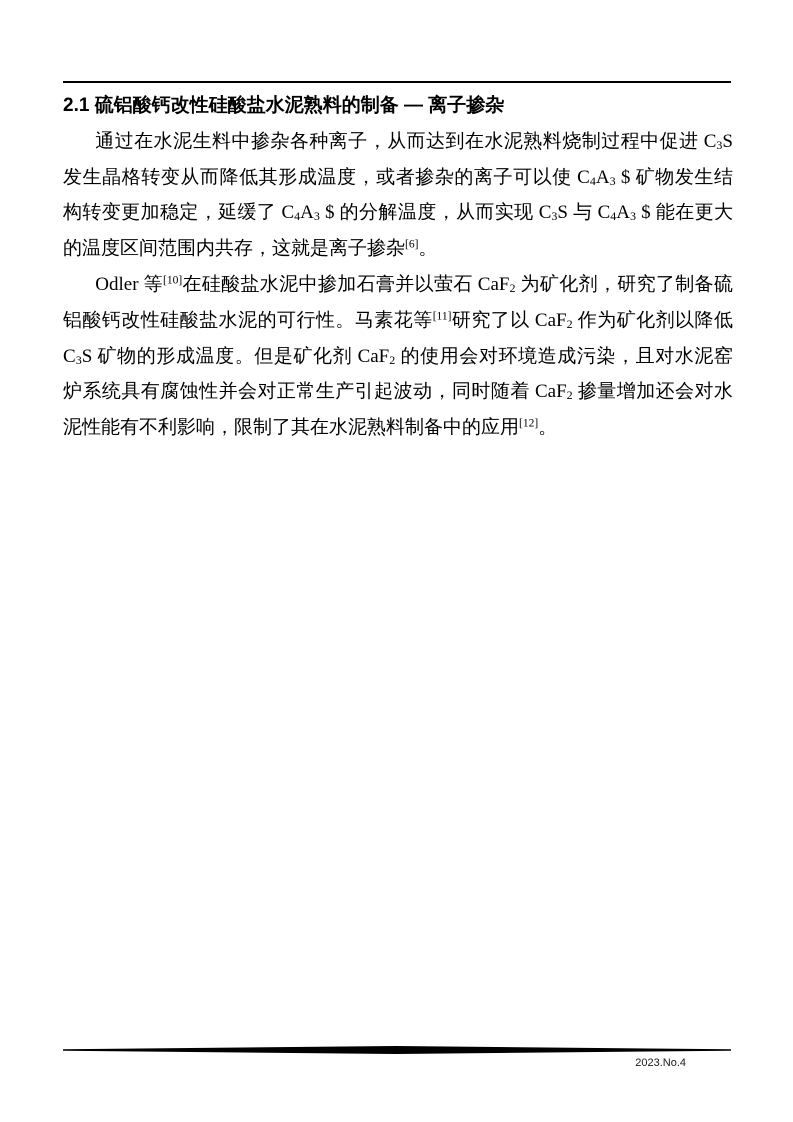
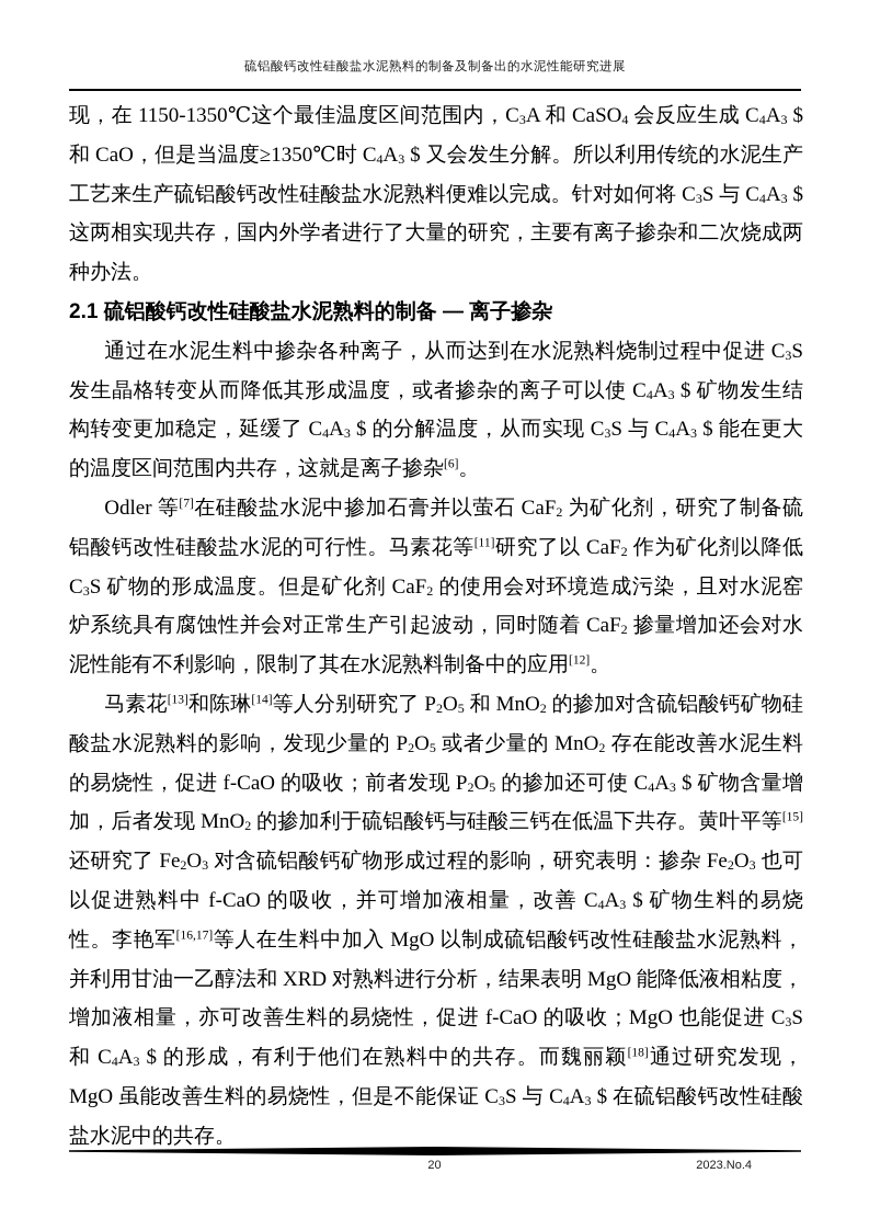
+ 硫铝酸钙改性硅酸盐水泥熟料的制备及制备出的水泥性能研究进展
+ 现，在 1150-1350℃这个最佳温度区间范围内，C3A 和 CaSO4 会反应生成 C4A3 $ 和 CaO，但是当温度≥1350℃时 C4A3 $ 又会发生分解。所以利用传统的水泥生产工艺来生产硫铝酸钙改性硅酸盐水泥熟料便难以完成。针对如何将 C3S 与 C4A3 $ 这两相实现共存，国内外学者进行了大量的研究，主要有离子掺杂和二次烧成两种办法。
  2.1 硫铝酸钙改性硅酸盐水泥熟料的制备 — 离子掺杂
  通过在水泥生料中掺杂各种离子，从而达到在水泥熟料烧制过程中促进 C3S 发生晶格转变从而降低其形成温度，或者掺杂的离子可以使 C4A3 $ 矿物发生结构转变更加稳定，延缓了 C4A3 $ 的分解温度，从而实现 C3S 与 C4A3 $ 能在更大的温度区间范围内共存，这就是离子掺杂[6]。
- Odler 等[10]在硅酸盐水泥中掺加石膏并以萤石 CaF2 为矿化剂，研究了制备硫铝酸钙改性硅酸盐水泥的可行性。马素花等[11]研究了以 CaF2 作为矿化剂以降低 C3S 矿物的形成温度。但是矿化剂 CaF2 的使用会对环境造成污染，且对水泥窑炉系统具有腐蚀性并会对正常生产引起波动，同时随着 CaF2 掺量增加还会对水泥性能有不利影响，限制了其在水泥熟料制备中的应用[12]。
+ Odler 等[7]在硅酸盐水泥中掺加石膏并以萤石 CaF2 为矿化剂，研究了制备硫铝酸钙改性硅酸盐水泥的可行性。马素花等[11]研究了以 CaF2 作为矿化剂以降低 C3S 矿物的形成温度。但是矿化剂 CaF2 的使用会对环境造成污染，且对水泥窑炉系统具有腐蚀性并会对正常生产引起波动，同时随着 CaF2 掺量增加还会对水泥性能有不利影响，限制了其在水泥熟料制备中的应用[12]。
+ 马素花[13]和陈琳[14]等人分别研究了 P2O5 和 MnO2 的掺加对含硫铝酸钙矿物硅酸盐水泥熟料的影响，发现少量的 P2O5 或者少量的 MnO2 存在能改善水泥生料的易烧性，促进 f-CaO 的吸收；前者发现 P2O5 的掺加还可使 C4A3 $ 矿物含量增加，后者发现 MnO2 的掺加利于硫铝酸钙与硅酸三钙在低温下共存。黄叶平等[15]还研究了 Fe2O3 对含硫铝酸钙矿物形成过程的影响，研究表明：掺杂 Fe2O3 也可以促进熟料中 f-CaO 的吸收，并可增加液相量，改善 C4A3 $ 矿物生料的易烧性。李艳军[16,17]等人在生料中加入 MgO 以制成硫铝酸钙改性硅酸盐水泥熟料，并利用甘油一乙醇法和 XRD 对熟料进行分析，结果表明 MgO 能降低液相粘度，增加液相量，亦可改善生料的易烧性，促进 f-CaO 的吸收；MgO 也能促进 C3S 和 C4A3 $ 的形成，有利于他们在熟料中的共存。而魏丽颖[18]通过研究发现，MgO 虽能改善生料的易烧性，但是不能保证 C3S 与 C4A3 $ 在硫铝酸钙改性硅酸盐水泥中的共存。
+ 20
  2023.No.4
